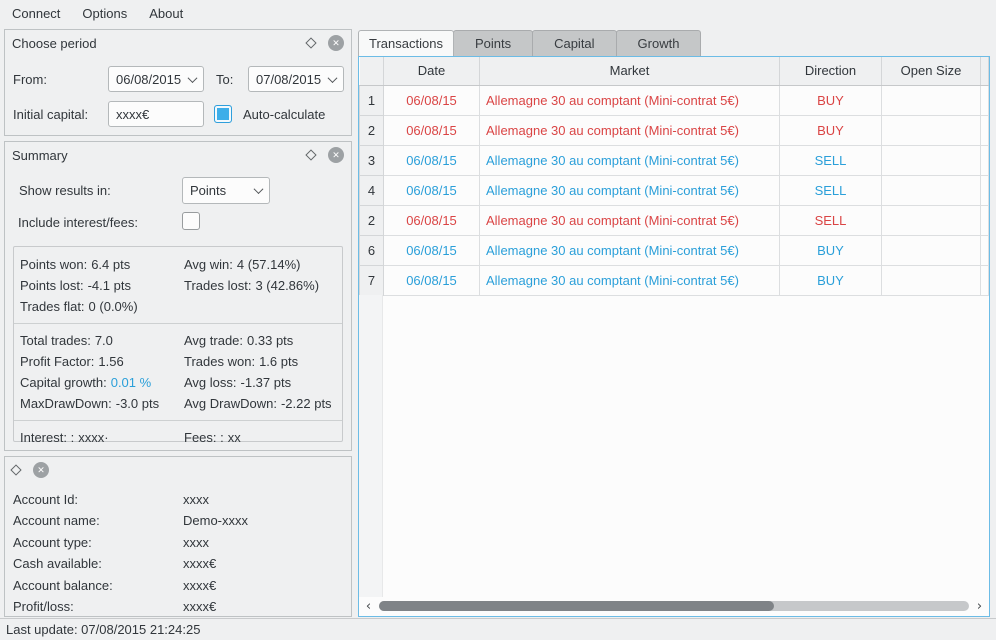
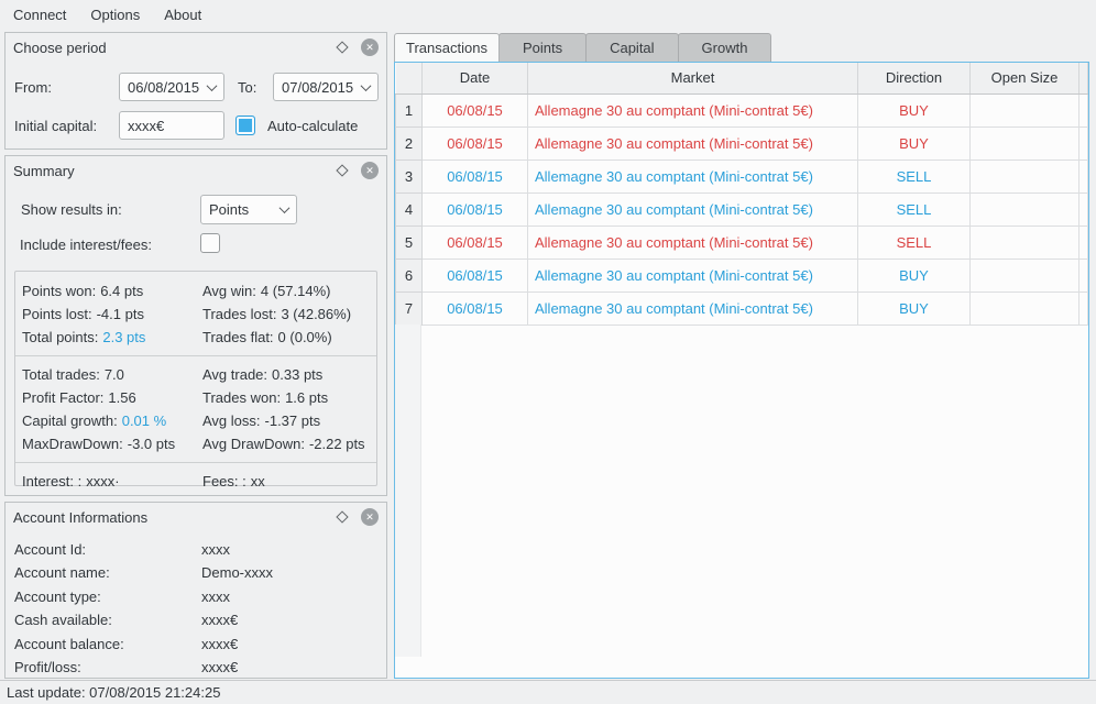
  Connect
  Options
  About
  Choose period
  ✕
  From:
  06/08/2015
  To:
  07/08/2015
  Initial capital:
  xxxx€
  Auto-calculate
  Summary
  ✕
  Show results in:
  Points
  Include interest/fees:
  Points won: 6.4 pts
  Avg win: 4 (57.14%)
  Points lost: -4.1 pts
  Trades lost: 3 (42.86%)
+ Total points: 2.3 pts
  Trades flat: 0 (0.0%)
  Total trades: 7.0
  Avg trade: 0.33 pts
  Profit Factor: 1.56
  Trades won: 1.6 pts
  Capital growth: 0.01 %
  Avg loss: -1.37 pts
  MaxDrawDown: -3.0 pts
  Avg DrawDown: -2.22 pts
  Interest: : xxxx·
  Fees: : xx
+ Account Informations
  ✕
  Account Id:
  xxxx
  Account name:
  Demo-xxxx
  Account type:
  xxxx
  Cash available:
  xxxx€
  Account balance:
  xxxx€
  Profit/loss:
  xxxx€
  Transactions
  Points
  Capital
  Growth
  	Date	Market	Direction	Open Size
  1	06/08/15	Allemagne 30 au comptant (Mini-contrat 5€)	BUY
  2	06/08/15	Allemagne 30 au comptant (Mini-contrat 5€)	BUY
  3	06/08/15	Allemagne 30 au comptant (Mini-contrat 5€)	SELL
  4	06/08/15	Allemagne 30 au comptant (Mini-contrat 5€)	SELL
- 2	06/08/15	Allemagne 30 au comptant (Mini-contrat 5€)	SELL
+ 5	06/08/15	Allemagne 30 au comptant (Mini-contrat 5€)	SELL
  6	06/08/15	Allemagne 30 au comptant (Mini-contrat 5€)	BUY
  7	06/08/15	Allemagne 30 au comptant (Mini-contrat 5€)	BUY
- ‹
- ›
  Last update: 07/08/2015 21:24:25
